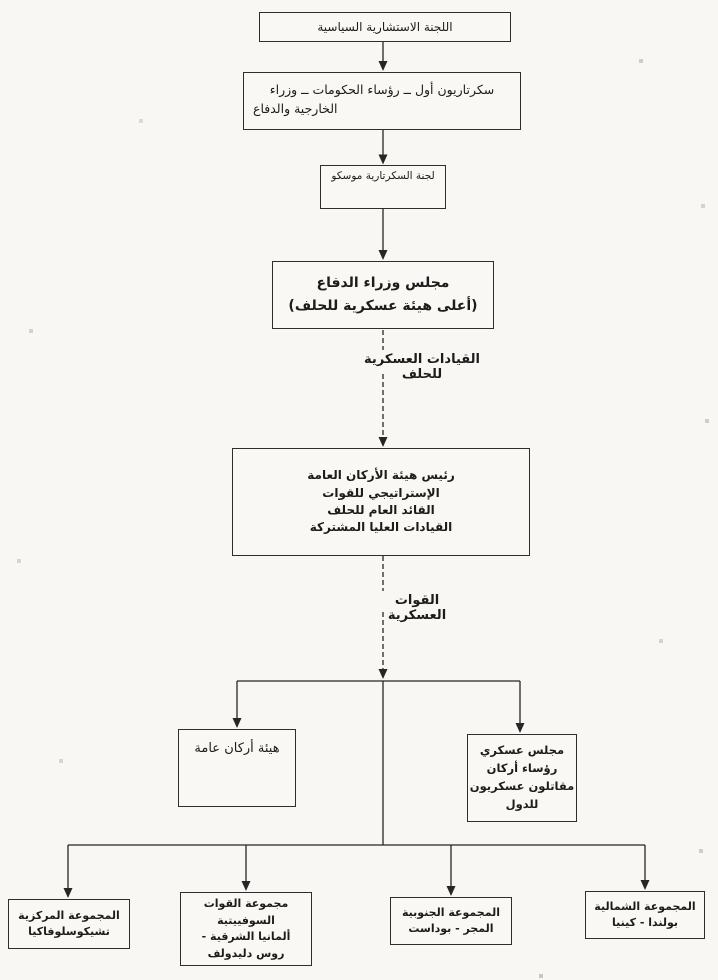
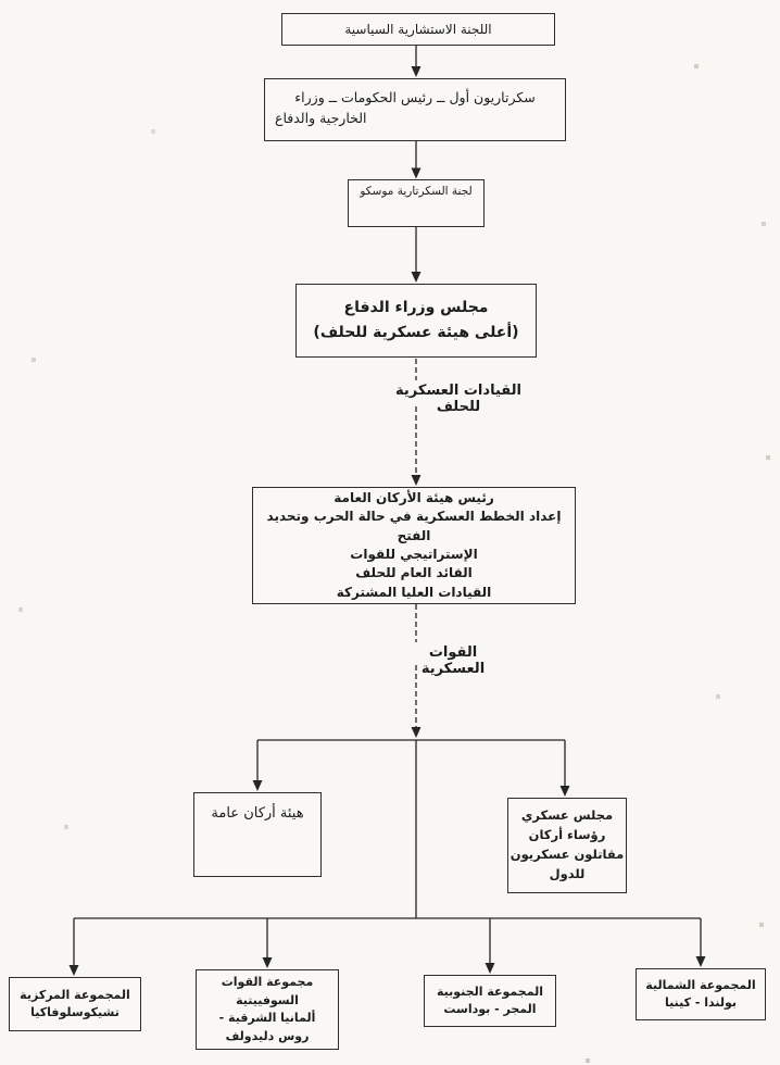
  اللجنة الاستشارية السياسية
- سكرتاريون أول ــ رؤساء الحكومات ــ وزراء
+ سكرتاريون أول ــ رئيس الحكومات ــ وزراء
  الخارجية والدفاع
  لجنة السكرتارية موسكو
  مجلس وزراء الدفاع
  (أعلى هيئة عسكرية للحلف)
  القيادات العسكرية للحلف
  رئيس هيئة الأركان العامة
+ إعداد الخطط العسكرية في حالة الحرب وتحديد الفتح
  الإستراتيجي للقوات
  القائد العام للحلف
  القيادات العليا المشتركة
  القوات العسكرية
  هيئة أركان عامة
  مجلس عسكري
  رؤساء أركان
  مقاتلون عسكريون
  للدول
  المجموعة المركزية
  تشيكوسلوفاكيا
  مجموعة القوات السوفييتية
  ألمانيا الشرقية -
  روس دليدولف
  المجموعة الجنوبية
  المجر - بوداست
  المجموعة الشمالية
  بولندا - كينيا
